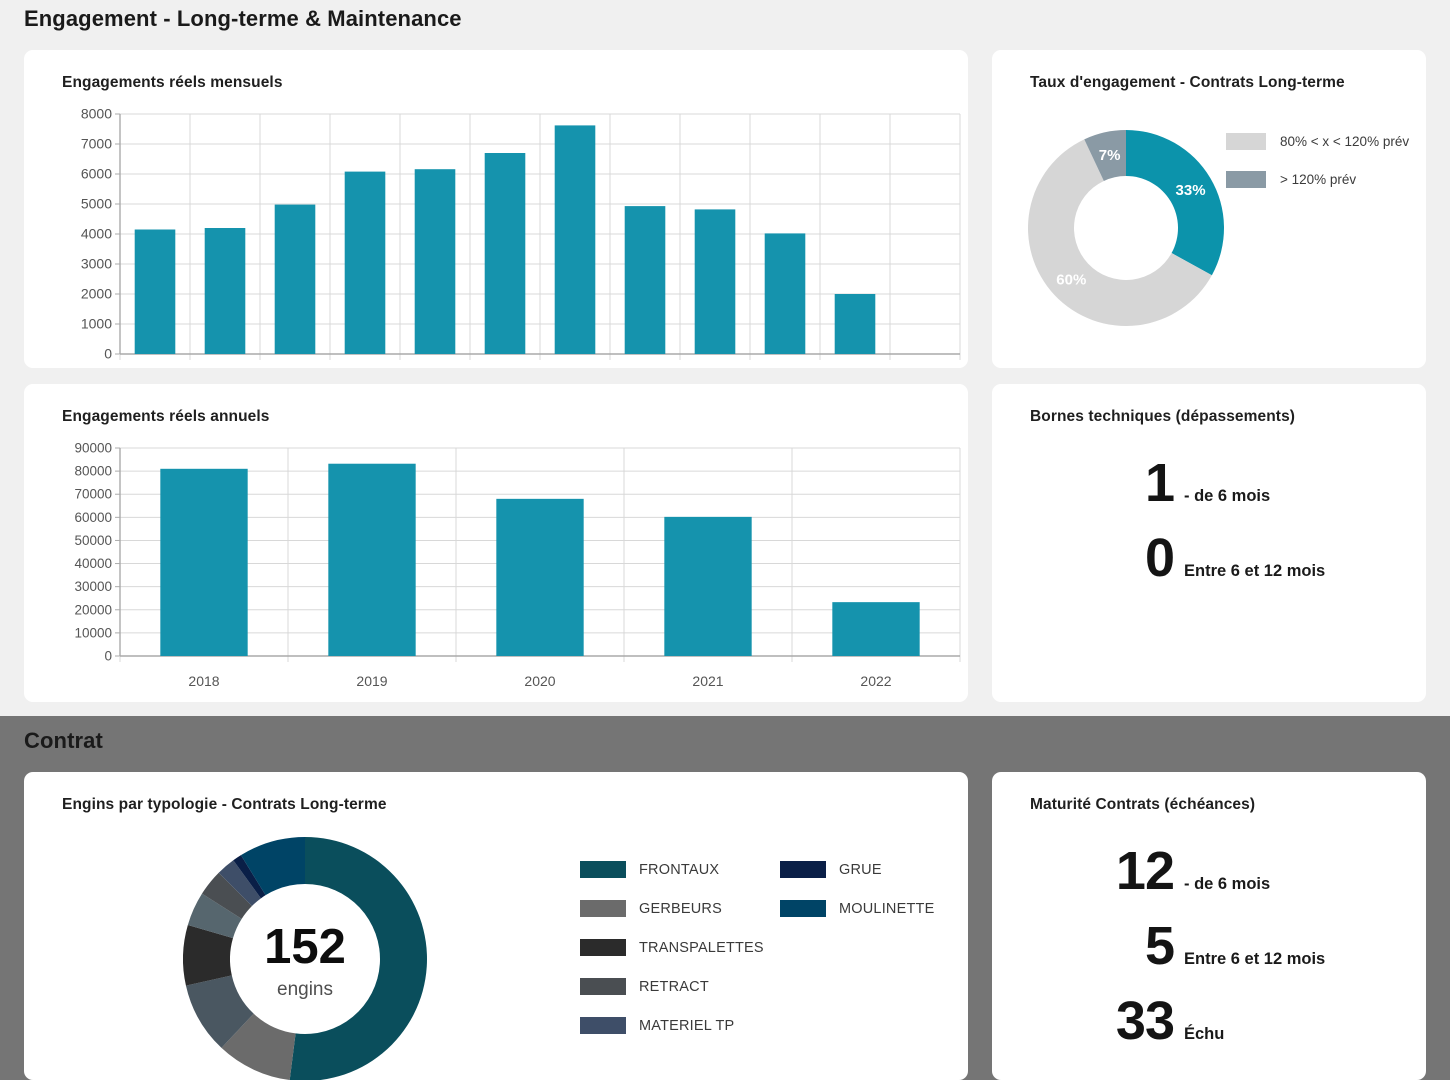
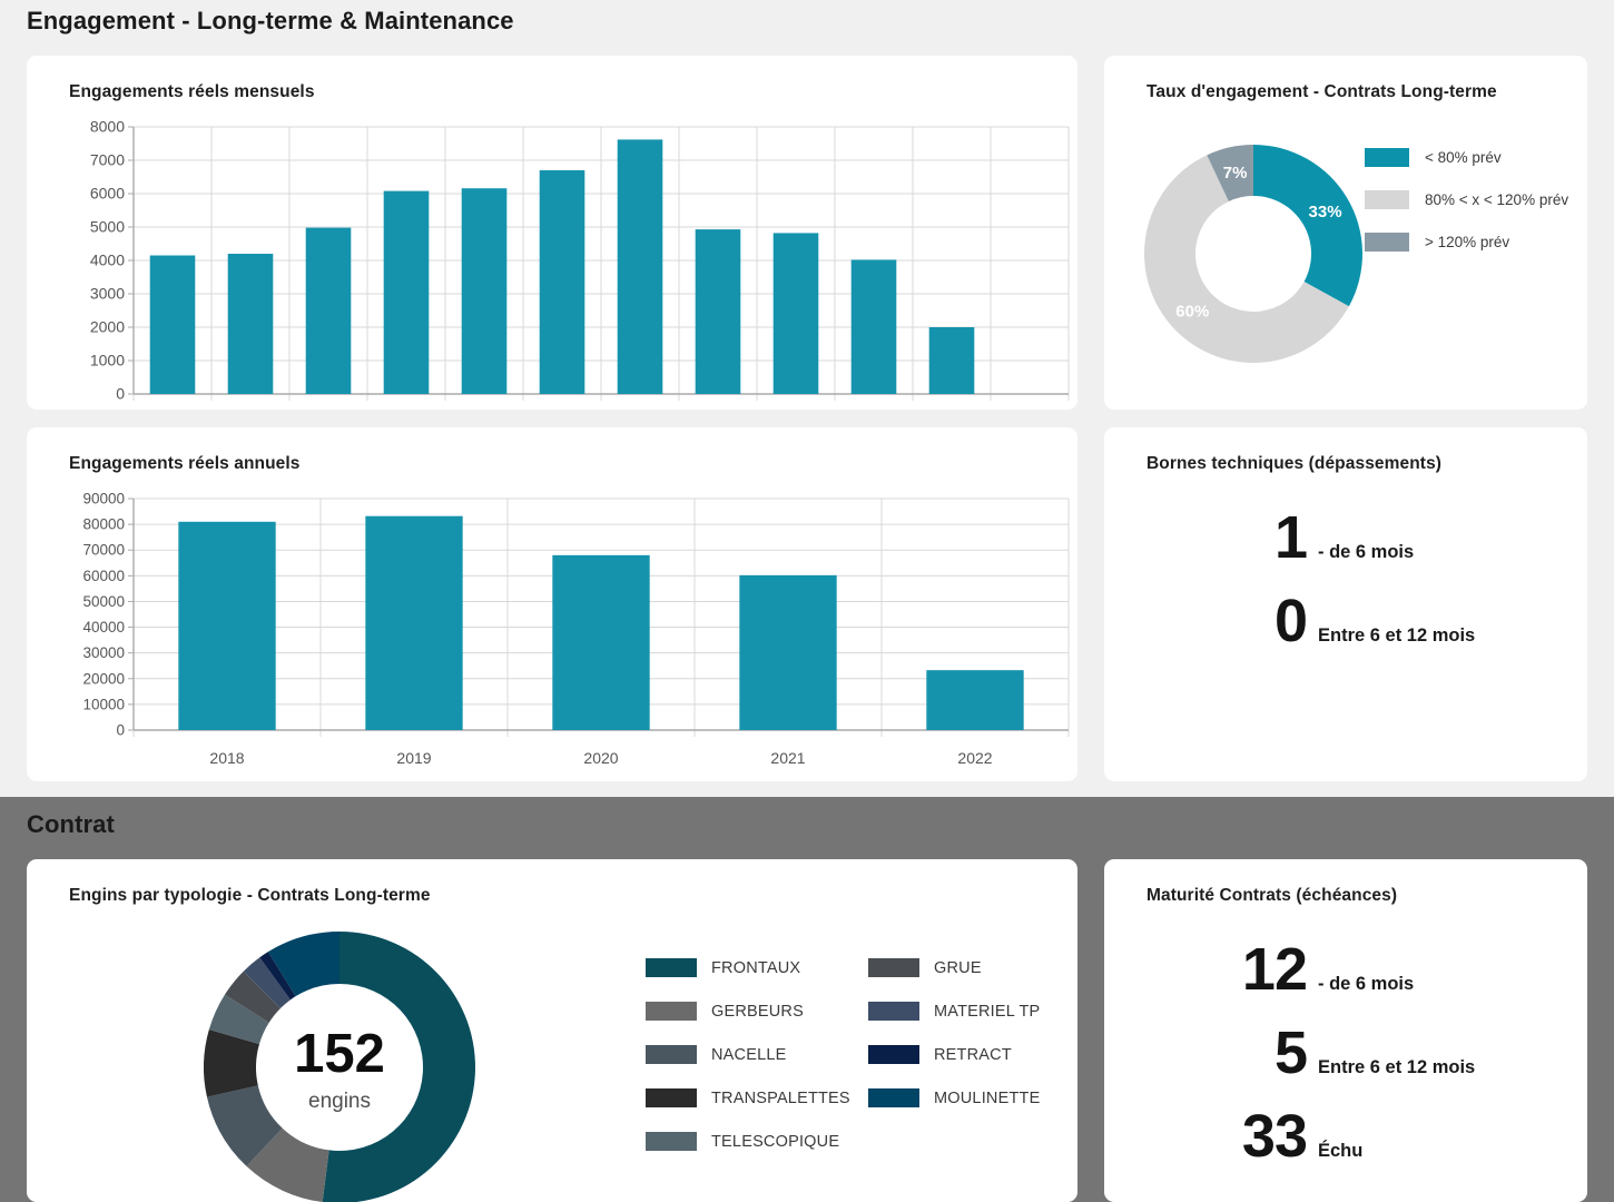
  Engagement - Long-terme & Maintenance
  Engagements réels mensuels
  0
  1000
  2000
  3000
  4000
  5000
  6000
  7000
  8000
  Taux d'engagement - Contrats Long-terme
  33%
  60%
  7%
+ < 80% prév
  80% < x < 120% prév
  > 120% prév
  Engagements réels annuels
  0
  10000
  20000
  30000
  40000
  50000
  60000
  70000
  80000
  90000
  2018
  2019
  2020
  2021
  2022
  Bornes techniques (dépassements)
  1
  - de 6 mois
  0
  Entre 6 et 12 mois
  Contrat
  Engins par typologie - Contrats Long-terme
  152
  engins
  FRONTAUX
  GERBEURS
+ NACELLE
  TRANSPALETTES
+ TELESCOPIQUE
- RETRACT
+ GRUE
  MATERIEL TP
- GRUE
+ RETRACT
  MOULINETTE
  Maturité Contrats (échéances)
  12
  - de 6 mois
  5
  Entre 6 et 12 mois
  33
  Échu
